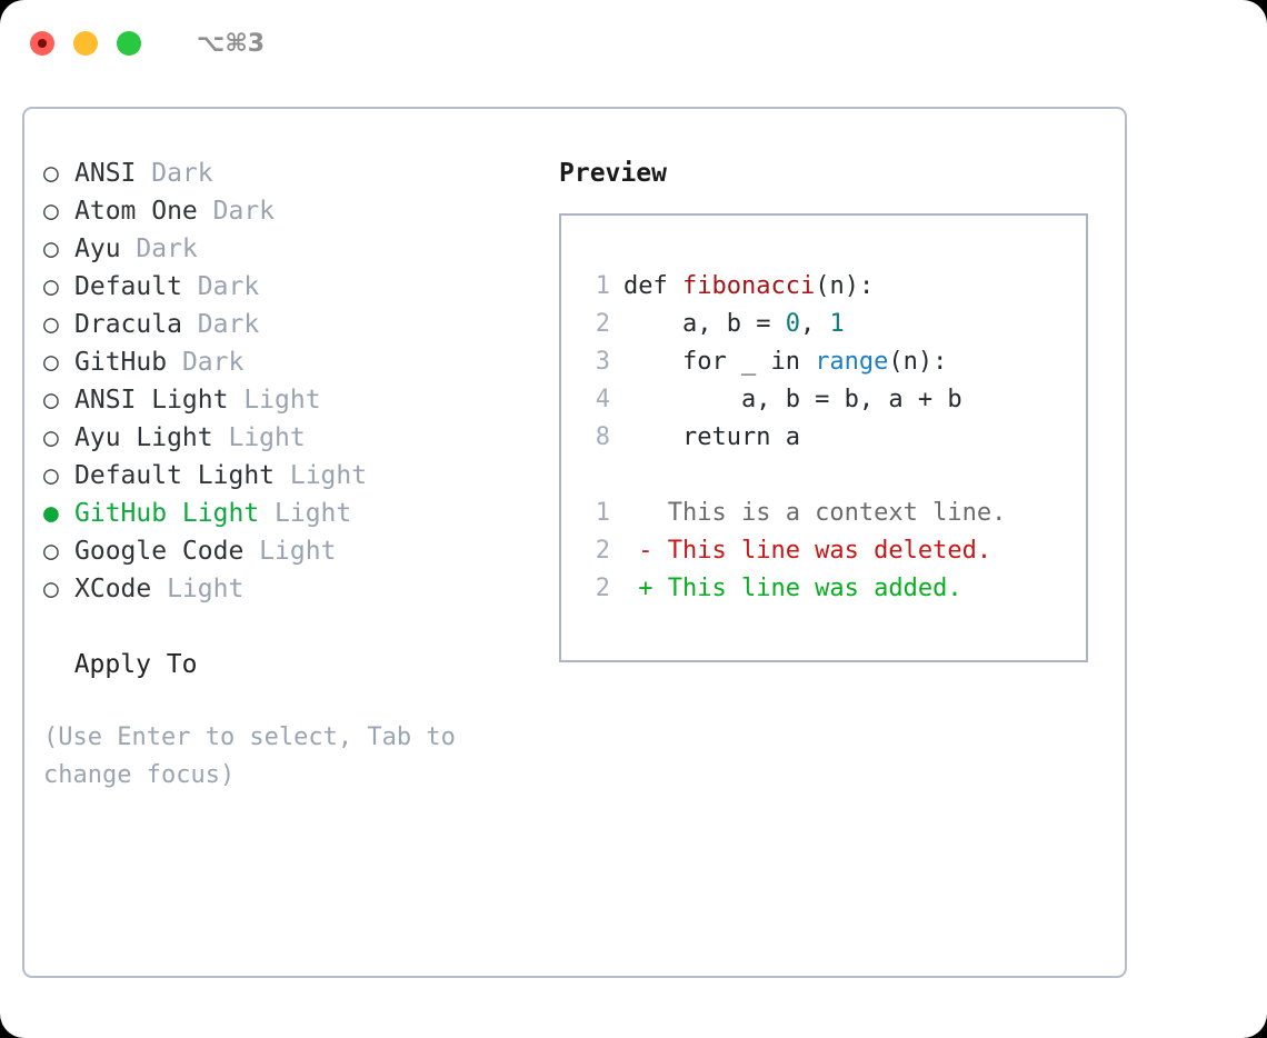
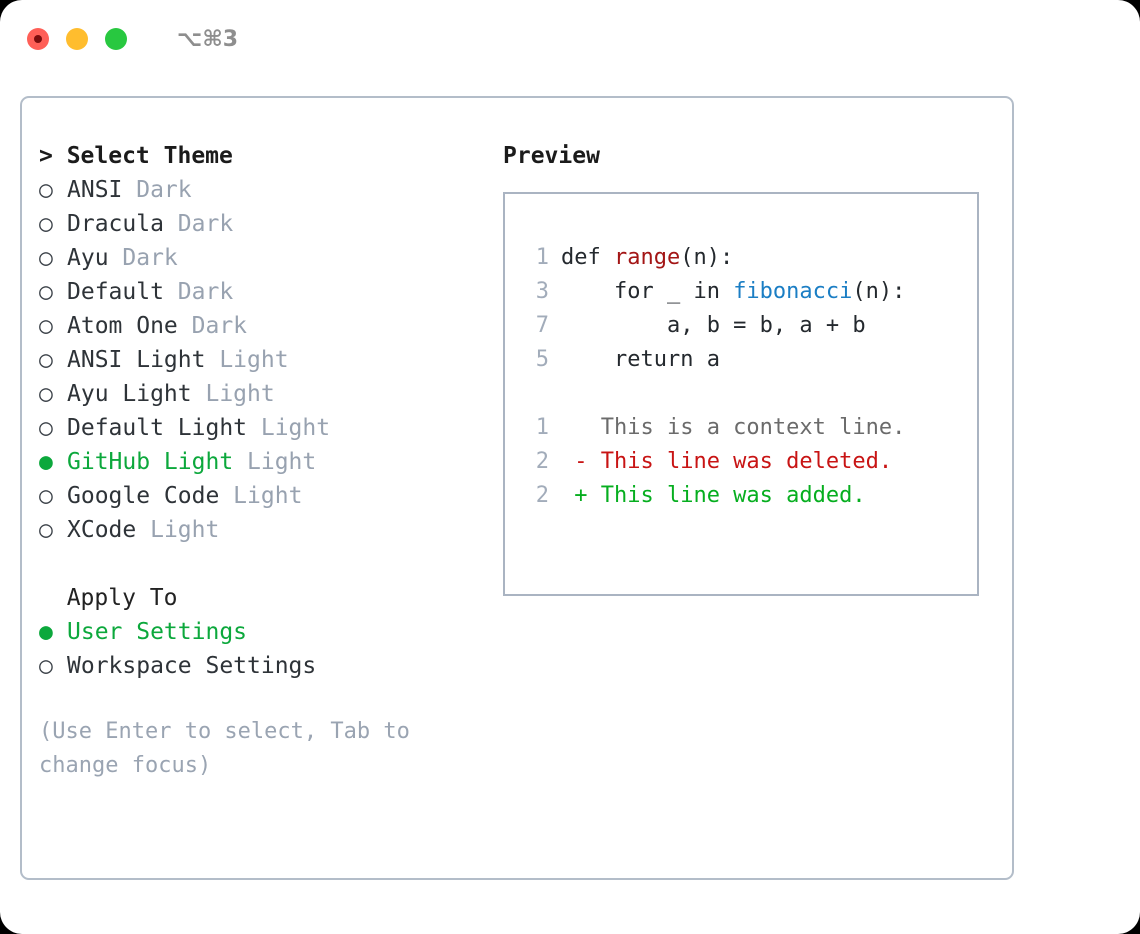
  ⌥⌘3
+ > Select Theme
  ○ ANSI Dark
- ○ Atom One Dark
+ ○ Dracula Dark
  ○ Ayu Dark
  ○ Default Dark
- ○ Dracula Dark
+ ○ Atom One Dark
- ○ GitHub Dark
  ○ ANSI Light Light
  ○ Ayu Light Light
  ○ Default Light Light
  ● GitHub Light Light
  ○ Google Code Light
  ○ XCode Light
  Apply To
+ ● User Settings
+ ○ Workspace Settings
  (Use Enter to select, Tab to change focus)
  Preview
- 1 def fibonacci(n):
+ 1 def range(n):
- 2 a, b = 0, 1
- 3 for _ in range(n):
+ 3 for _ in fibonacci(n):
- 4 a, b = b, a + b
+ 7 a, b = b, a + b
- 8 return a
+ 5 return a
  1 This is a context line.
  2 - This line was deleted.
  2 + This line was added.
